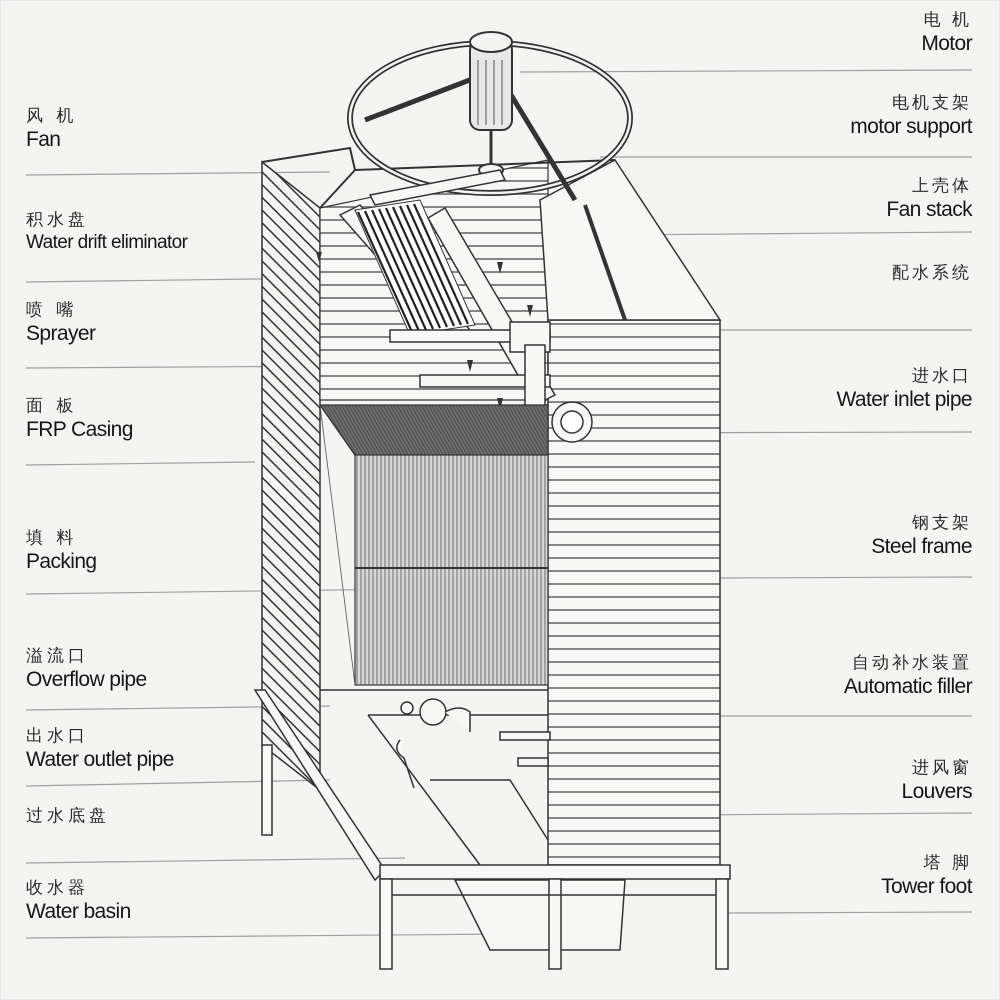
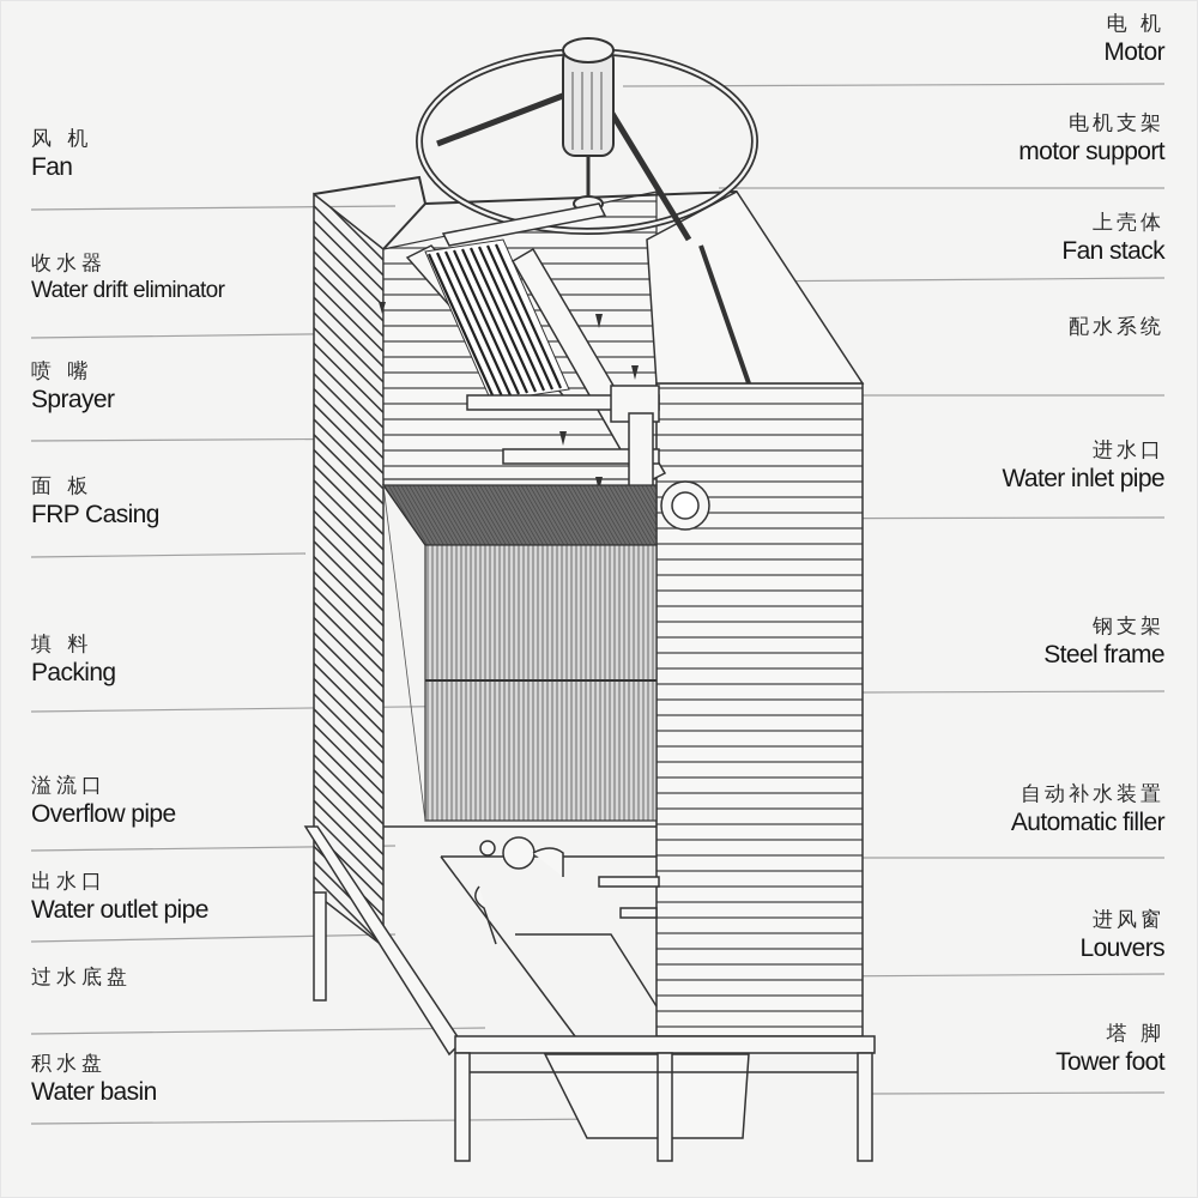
  风 机
  Fan
- 积水盘
+ 收水器
  Water drift eliminator
  喷 嘴
  Sprayer
  面 板
  FRP Casing
  填 料
  Packing
  溢流口
  Overflow pipe
  出水口
  Water outlet pipe
  过水底盘
- 收水器
+ 积水盘
  Water basin
  电 机
  Motor
  电机支架
  motor support
  上壳体
  Fan stack
  配水系统
  进水口
  Water inlet pipe
  钢支架
  Steel frame
  自动补水装置
  Automatic filler
  进风窗
  Louvers
  塔 脚
  Tower foot
